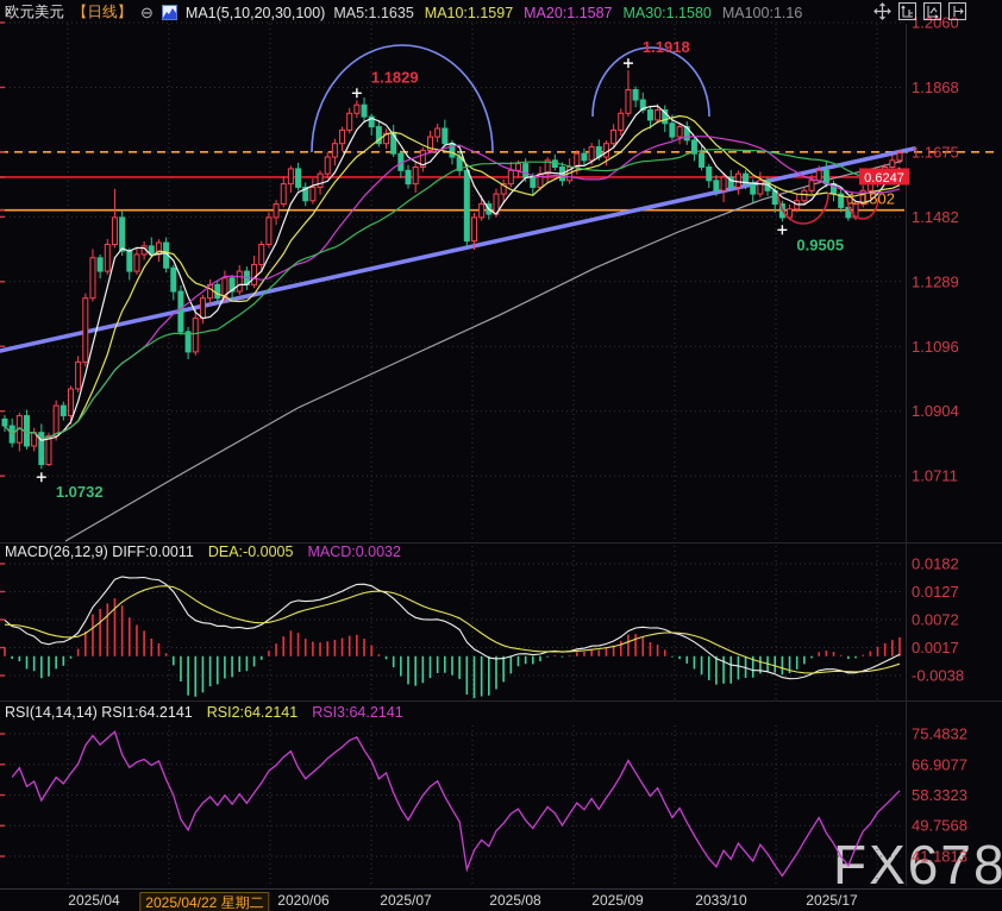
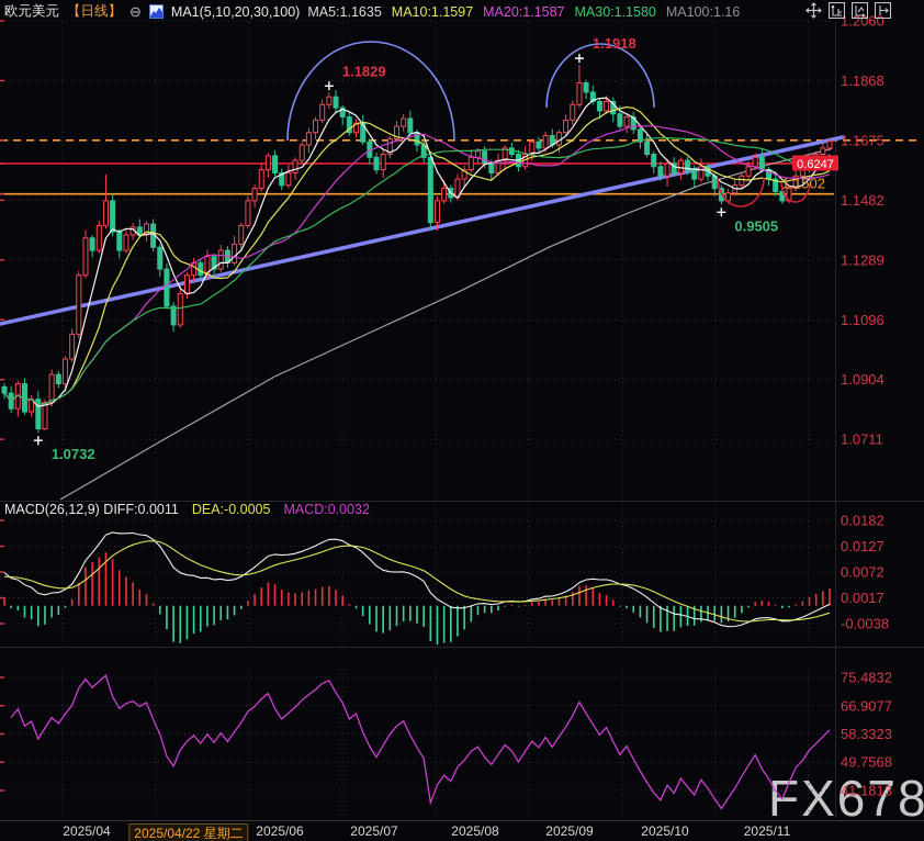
  FX678
  1.0732
  1.1829
  1.1918
  0.9505
  0.6247
  1.1502
  1.2060
  1.1868
  1.1675
  1.1482
  1.1289
  1.1096
  1.0904
  1.0711
  0.0182
  0.0127
  0.0072
  0.0017
  -0.0038
  75.4832
  66.9077
  58.3323
  49.7568
  41.1813
  欧元美元
  【日线】
  ⊖
  MA1(5,10,20,30,100)
  MA5:1.1635 MA10:1.1597 MA20:1.1587 MA30:1.1580 MA100:1.16
  MACD(26,12,9) DIFF:0.0011 DEA:-0.0005 MACD:0.0032
- RSI(14,14,14) RSI1:64.2141 RSI2:64.2141 RSI3:64.2141
  2025/04
  2025/04/22 星期二
- 2020/06
+ 2025/06
  2025/07
  2025/08
  2025/09
- 2033/10
+ 2025/10
- 2025/17
+ 2025/11
